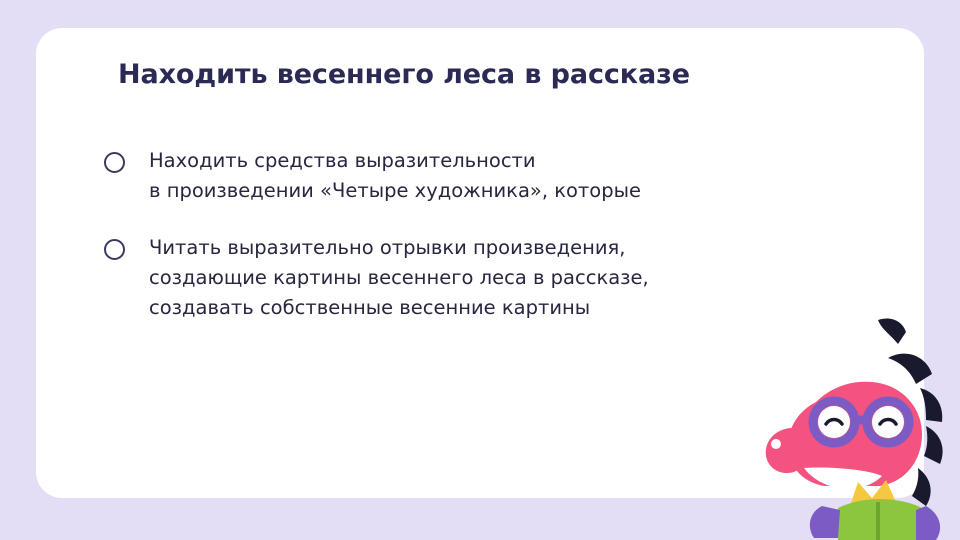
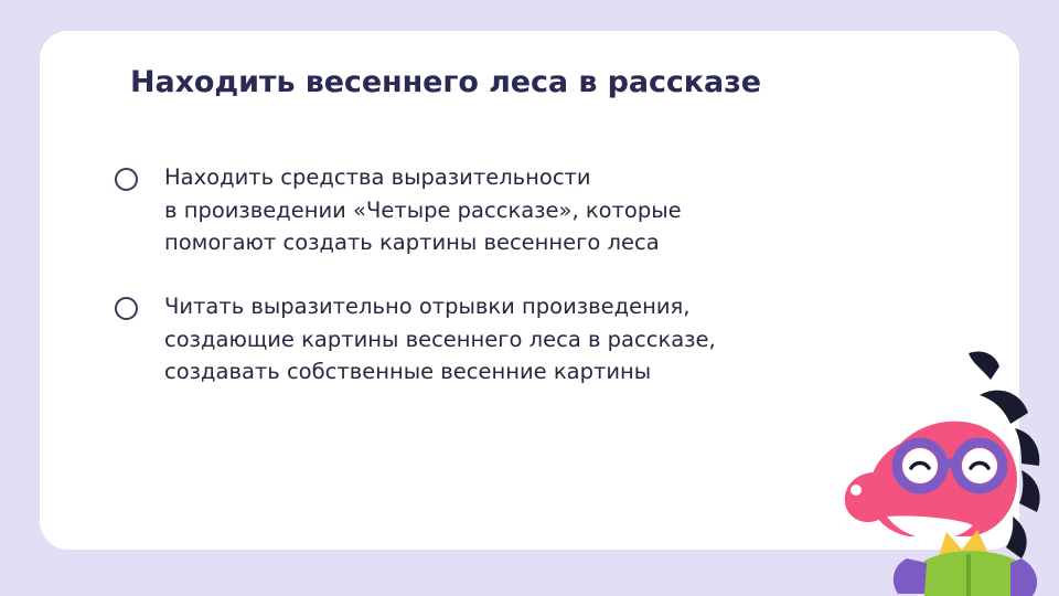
  Находить весеннего леса в рассказе
  Находить средства выразительности
- в произведении «Четыре художника», которые
+ в произведении «Четыре рассказе», которые
+ помогают создать картины весеннего леса
  Читать выразительно отрывки произведения,
  создающие картины весеннего леса в рассказе,
  создавать собственные весенние картины
